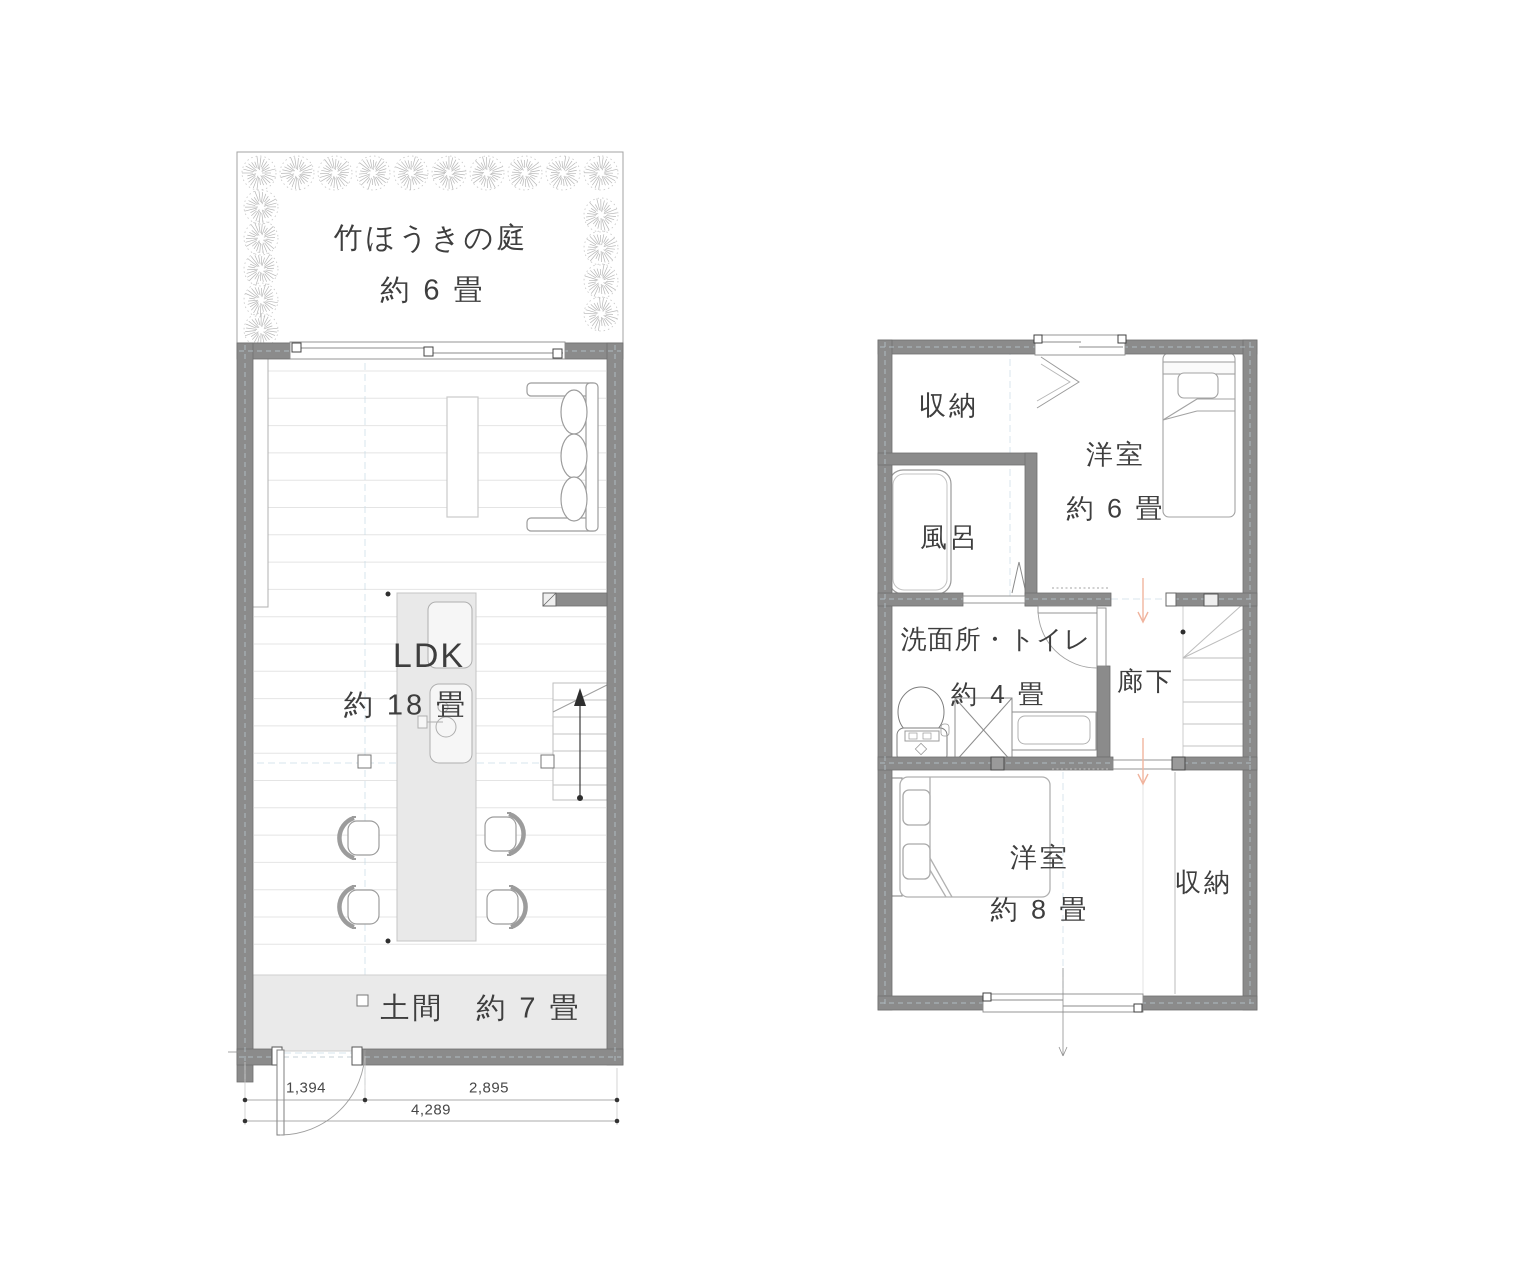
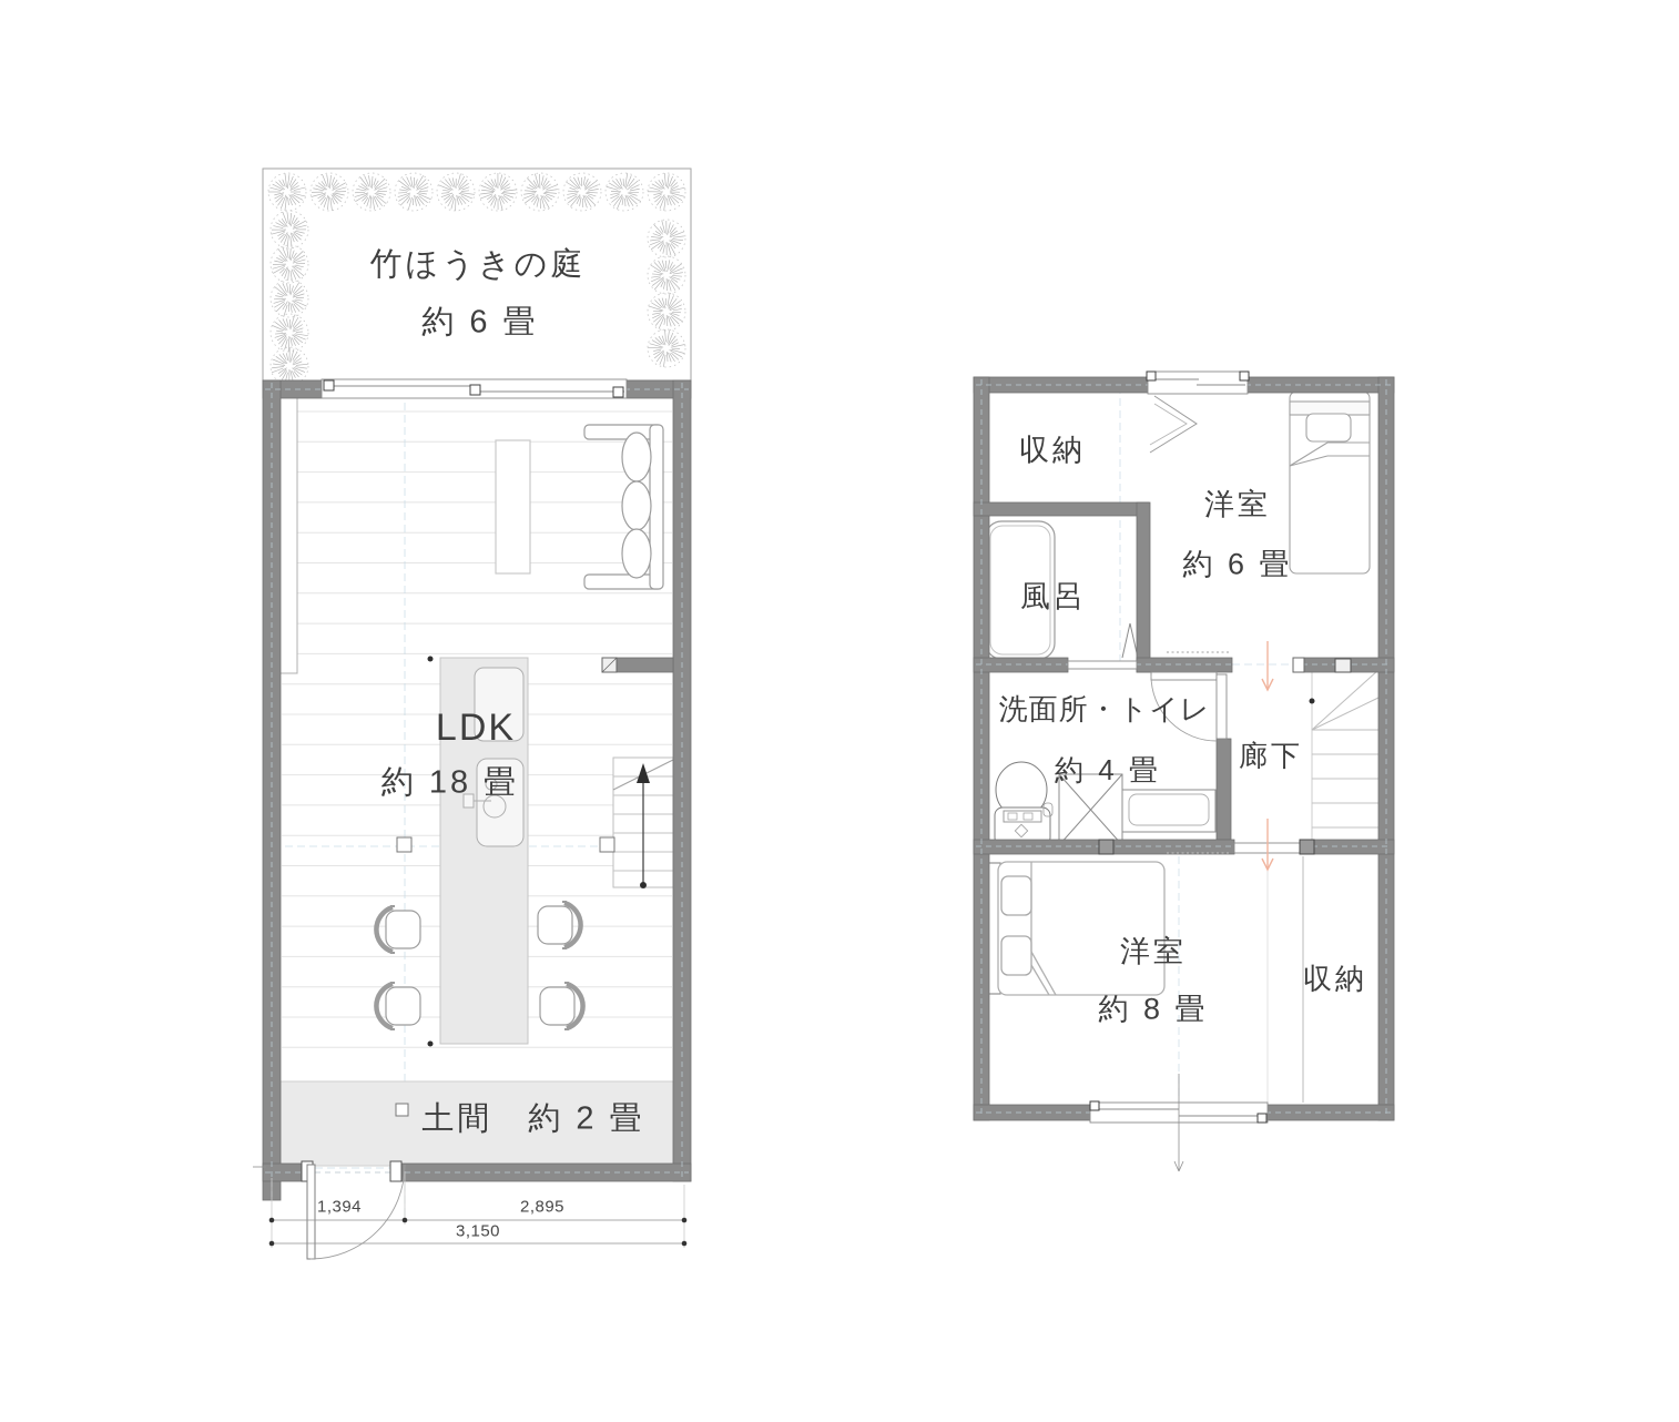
  竹ほうきの庭
  約 6 畳
  LDK
  約 18 畳
- 土間 約 7 畳
+ 土間 約 2 畳
  1,394
  2,895
- 4,289
+ 3,150
  収納
  風呂
  洋室
  約 6 畳
  洗面所・トイレ
  約 4 畳
  廊下
  洋室
  約 8 畳
  収納
